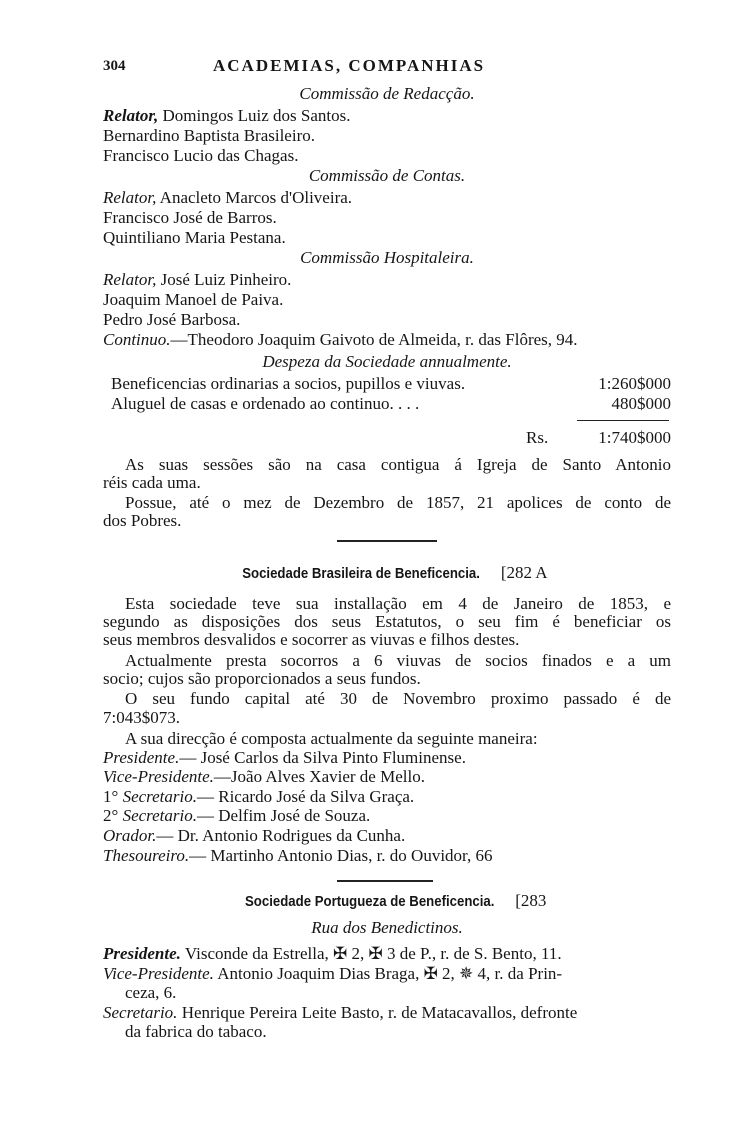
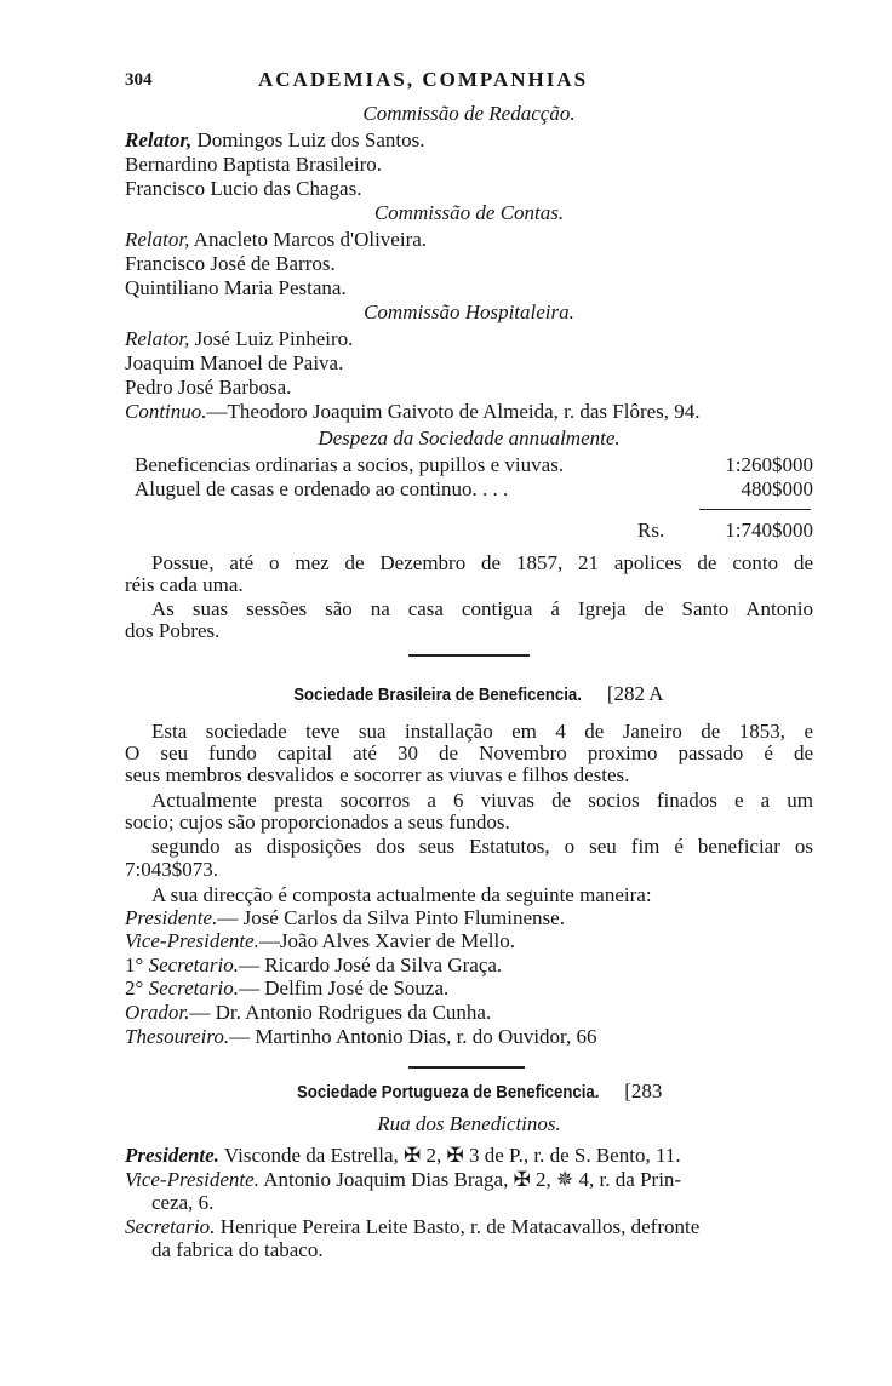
  304
  ACADEMIAS, COMPANHIAS
  Commissão de Redacção.
  Relator, Domingos Luiz dos Santos.
  Bernardino Baptista Brasileiro.
  Francisco Lucio das Chagas.
  Commissão de Contas.
  Relator, Anacleto Marcos d'Oliveira.
  Francisco José de Barros.
  Quintiliano Maria Pestana.
  Commissão Hospitaleira.
  Relator, José Luiz Pinheiro.
  Joaquim Manoel de Paiva.
  Pedro José Barbosa.
  Continuo.—Theodoro Joaquim Gaivoto de Almeida, r. das Flôres, 94.
  Despeza da Sociedade annualmente.
  Beneficencias ordinarias a socios, pupillos e viuvas.
  1:260$000
  Aluguel de casas e ordenado ao continuo. . . .
  480$000
  Rs.
  1:740$000
- As suas sessões são na casa contigua á Igreja de Santo Antonio
+ Possue, até o mez de Dezembro de 1857, 21 apolices de conto de
  réis cada uma.
- Possue, até o mez de Dezembro de 1857, 21 apolices de conto de
+ As suas sessões são na casa contigua á Igreja de Santo Antonio
  dos Pobres.
  Sociedade Brasileira de Beneficencia. [282 A
  Esta sociedade teve sua installação em 4 de Janeiro de 1853, e
- segundo as disposições dos seus Estatutos, o seu fim é beneficiar os
+ O seu fundo capital até 30 de Novembro proximo passado é de
  seus membros desvalidos e socorrer as viuvas e filhos destes.
  Actualmente presta socorros a 6 viuvas de socios finados e a um
  socio; cujos são proporcionados a seus fundos.
- O seu fundo capital até 30 de Novembro proximo passado é de
+ segundo as disposições dos seus Estatutos, o seu fim é beneficiar os
  7:043$073.
  A sua direcção é composta actualmente da seguinte maneira:
  Presidente.— José Carlos da Silva Pinto Fluminense.
  Vice-Presidente.—João Alves Xavier de Mello.
  1° Secretario.— Ricardo José da Silva Graça.
  2° Secretario.— Delfim José de Souza.
  Orador.— Dr. Antonio Rodrigues da Cunha.
  Thesoureiro.— Martinho Antonio Dias, r. do Ouvidor, 66
  Sociedade Portugueza de Beneficencia. [283
  Rua dos Benedictinos.
  Presidente. Visconde da Estrella, ✠ 2, ✠ 3 de P., r. de S. Bento, 11.
  Vice-Presidente. Antonio Joaquim Dias Braga, ✠ 2, ✵ 4, r. da Prin-
  ceza, 6.
  Secretario. Henrique Pereira Leite Basto, r. de Matacavallos, defronte
  da fabrica do tabaco.
